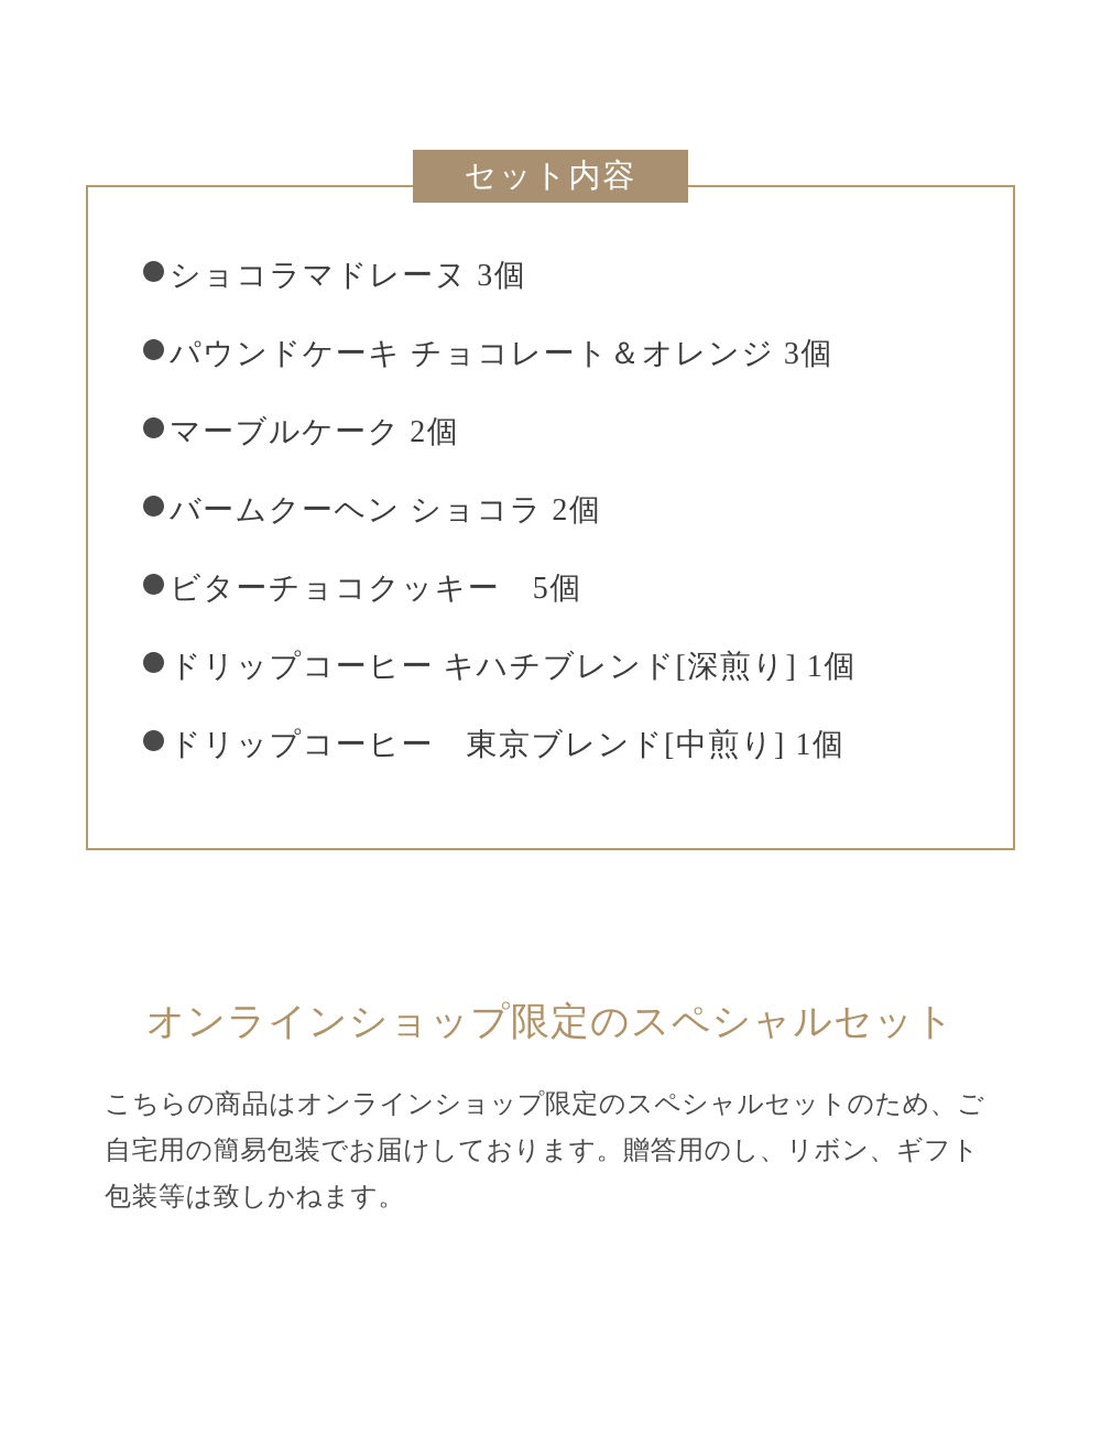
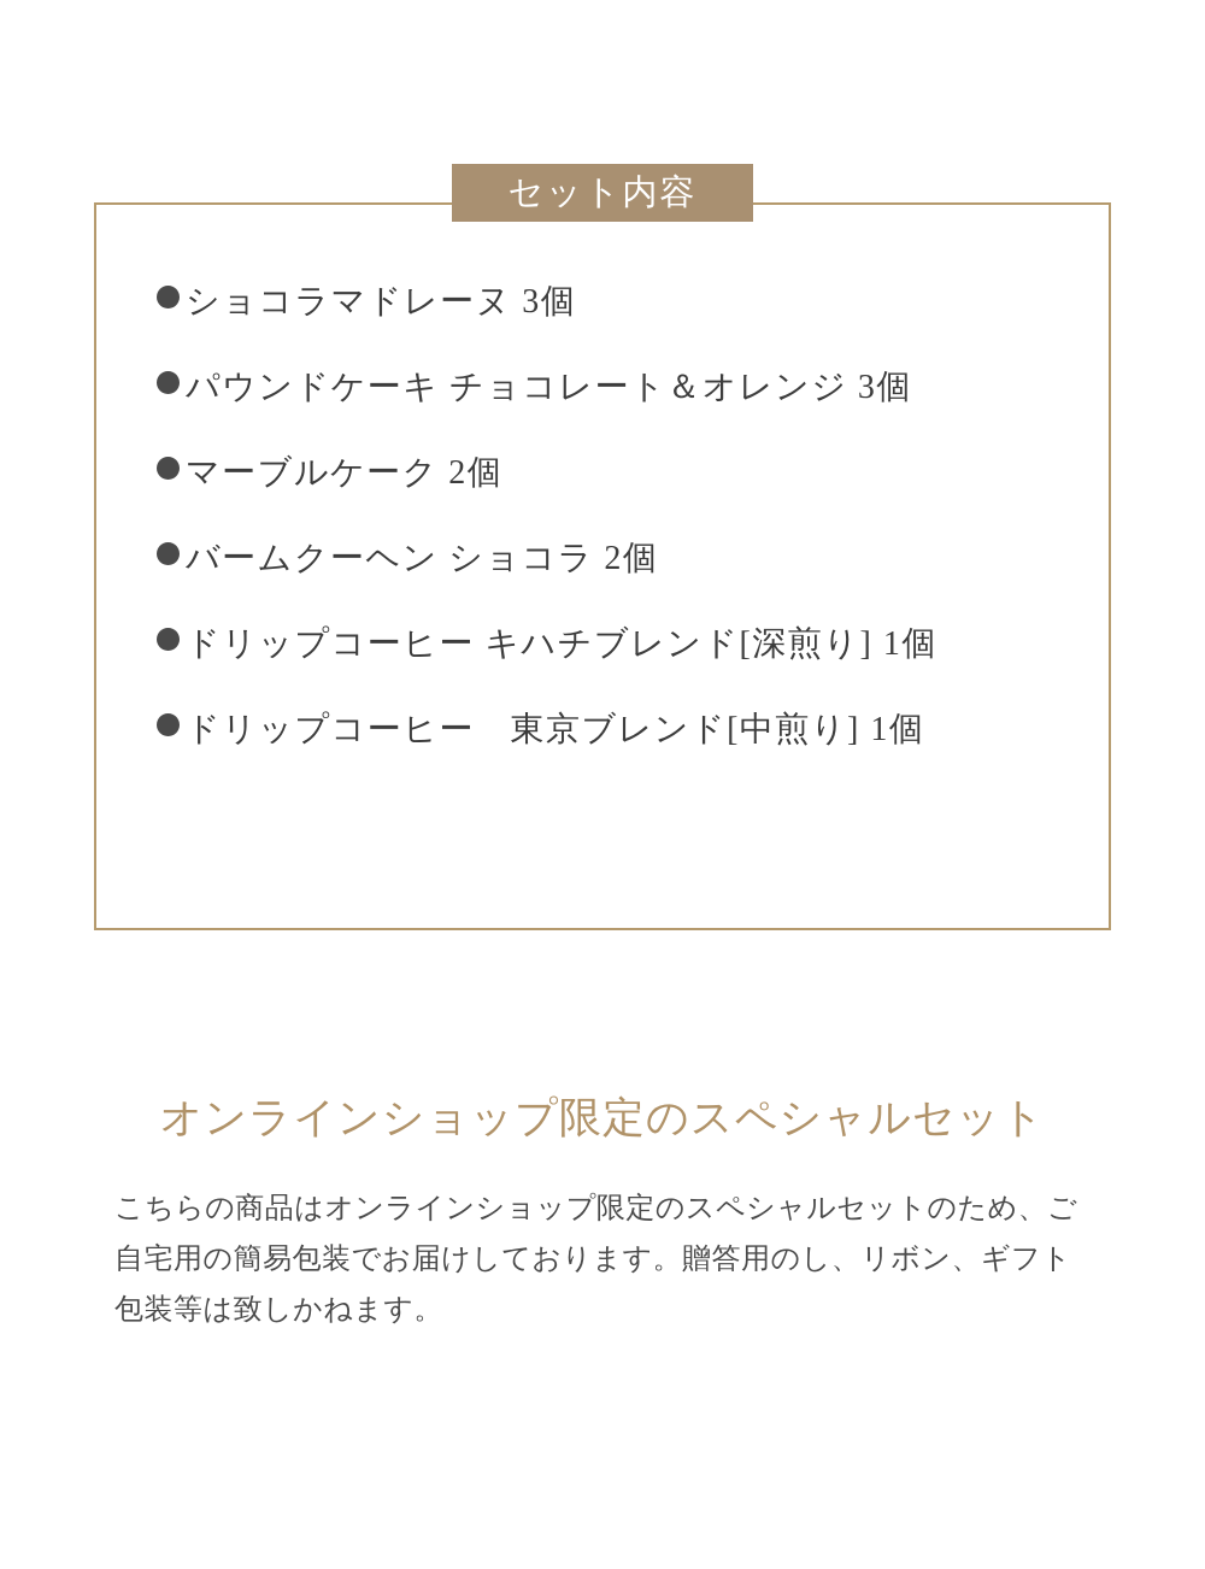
  ショコラマドレーヌ 3個
  パウンドケーキ チョコレート＆オレンジ 3個
  マーブルケーク 2個
  バームクーヘン ショコラ 2個
- ビターチョコクッキー 5個
  ドリップコーヒー キハチブレンド[深煎り] 1個
  ドリップコーヒー 東京ブレンド[中煎り] 1個
  セット内容
  オンラインショップ限定のスペシャルセット
  こちらの商品はオンラインショップ限定のスペシャルセットのため、ご自宅用の簡易包装でお届けしております。贈答用のし、リボン、ギフト包装等は致しかねます。
